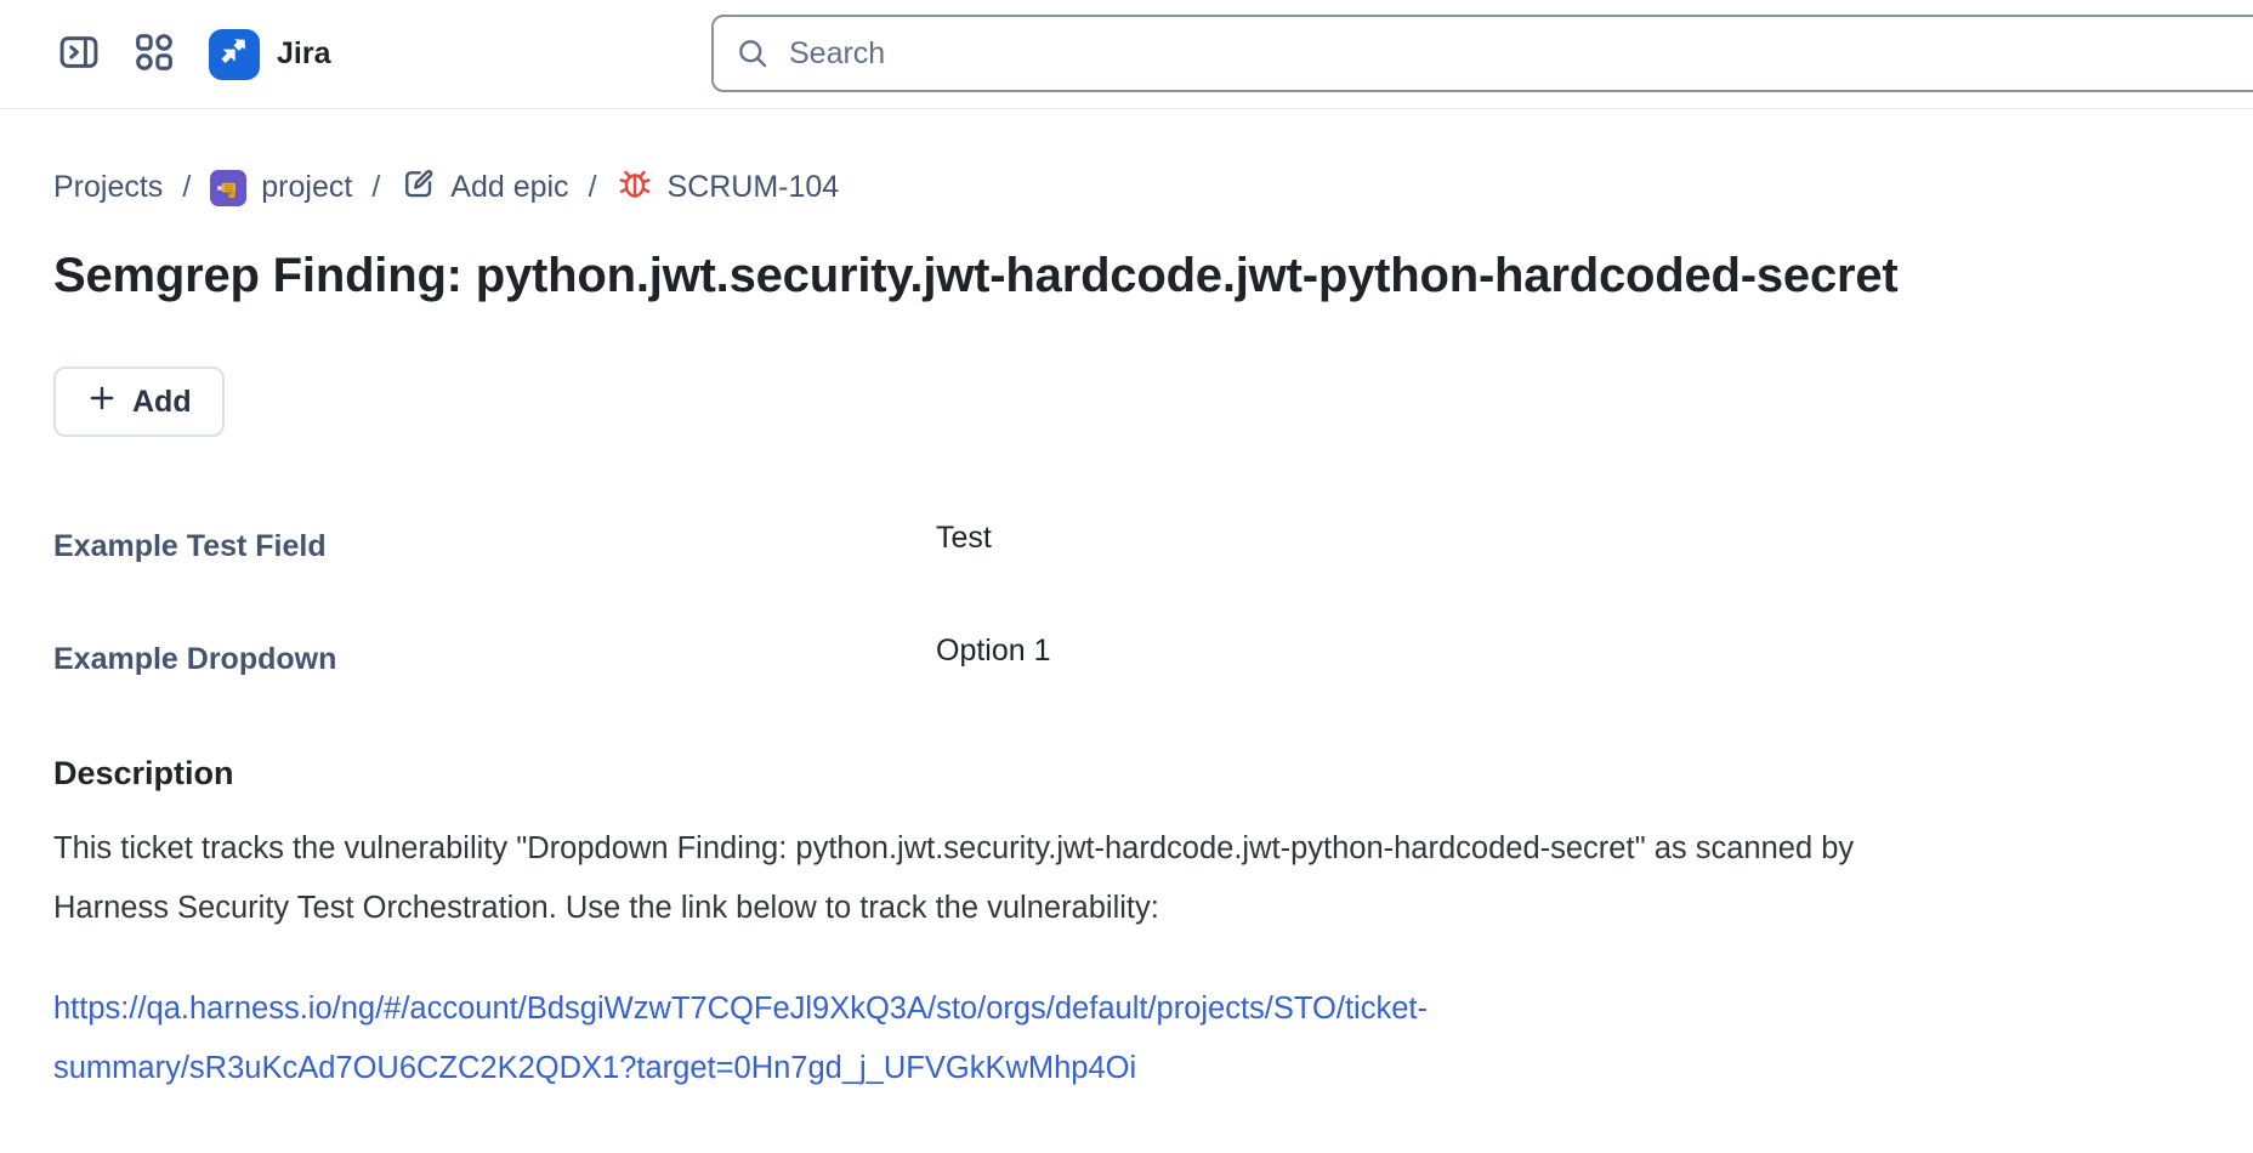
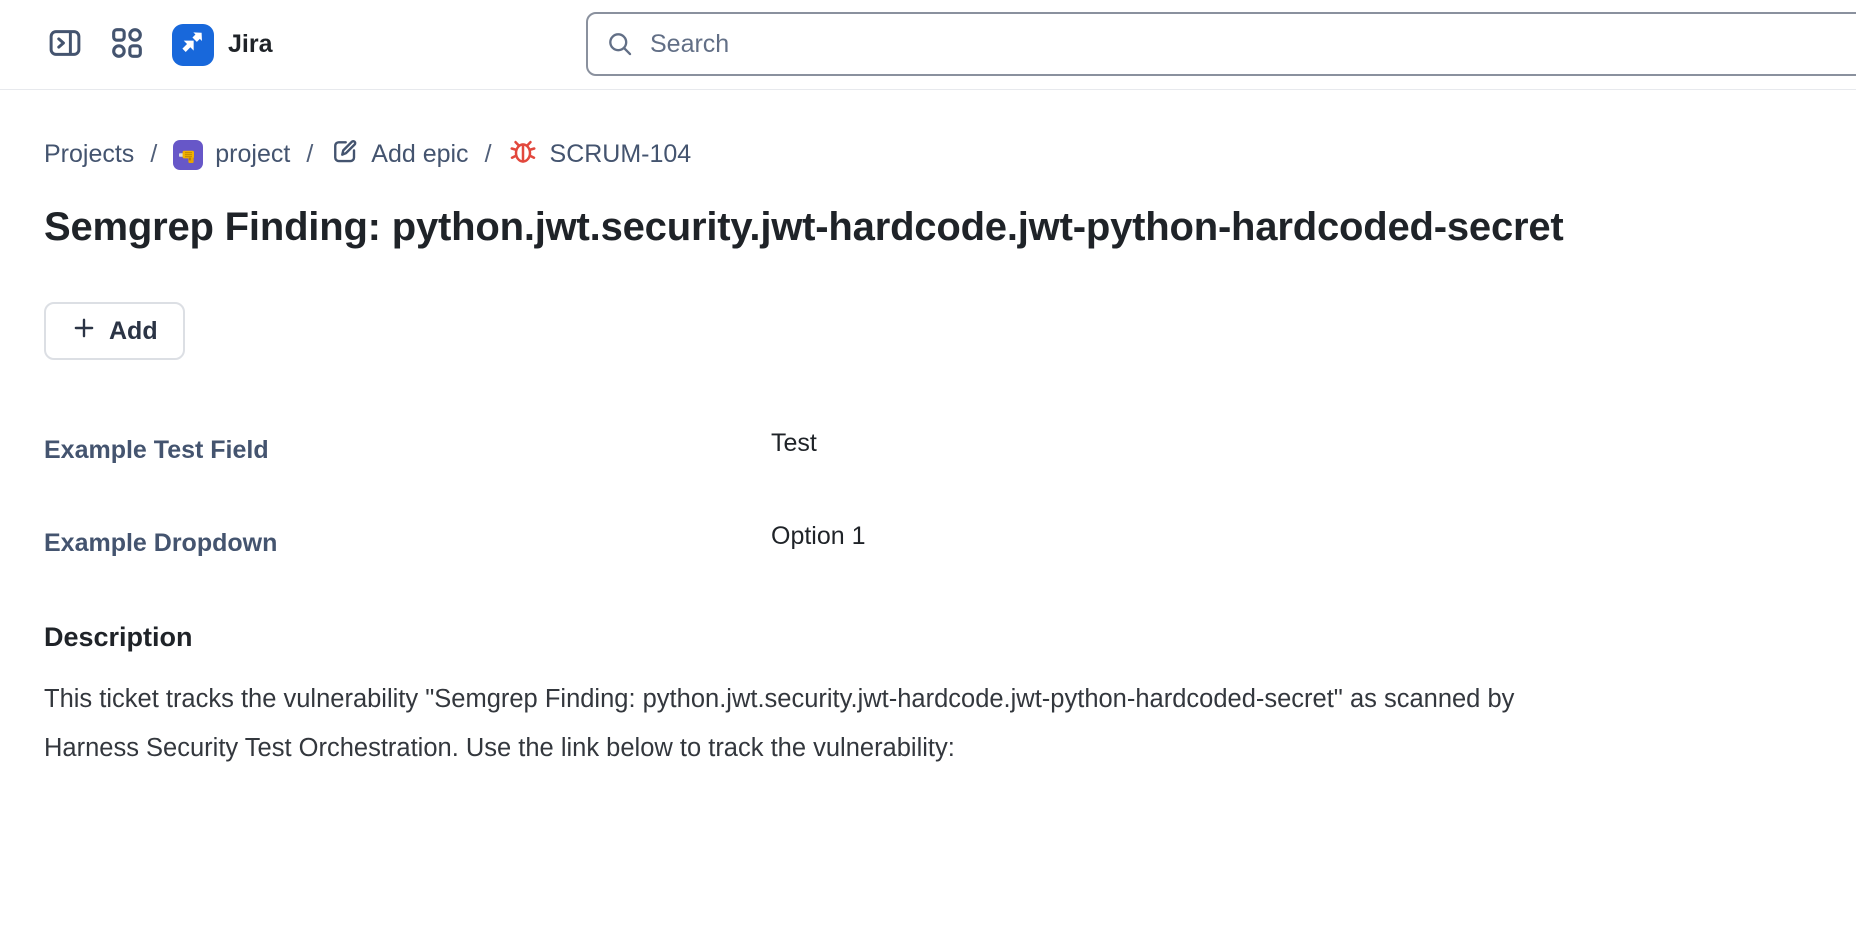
  Jira
  Search
  Projects
  /
  project
  /
  Add epic
  /
  SCRUM-104
  Semgrep Finding: python.jwt.security.jwt-hardcode.jwt-python-hardcoded-secret
  Add
  Example Test Field
  Test
  Example Dropdown
  Option 1
  Description
- This ticket tracks the vulnerability "Dropdown Finding: python.jwt.security.jwt-hardcode.jwt-python-hardcoded-secret" as scanned by Harness Security Test Orchestration. Use the link below to track the vulnerability:
+ This ticket tracks the vulnerability "Semgrep Finding: python.jwt.security.jwt-hardcode.jwt-python-hardcoded-secret" as scanned by Harness Security Test Orchestration. Use the link below to track the vulnerability:
- https://qa.harness.io/ng/#/account/BdsgiWzwT7CQFeJl9XkQ3A/sto/orgs/default/projects/STO/ticket-summary/sR3uKcAd7OU6CZC2K2QDX1?target=0Hn7gd_j_UFVGkKwMhp4Oi
